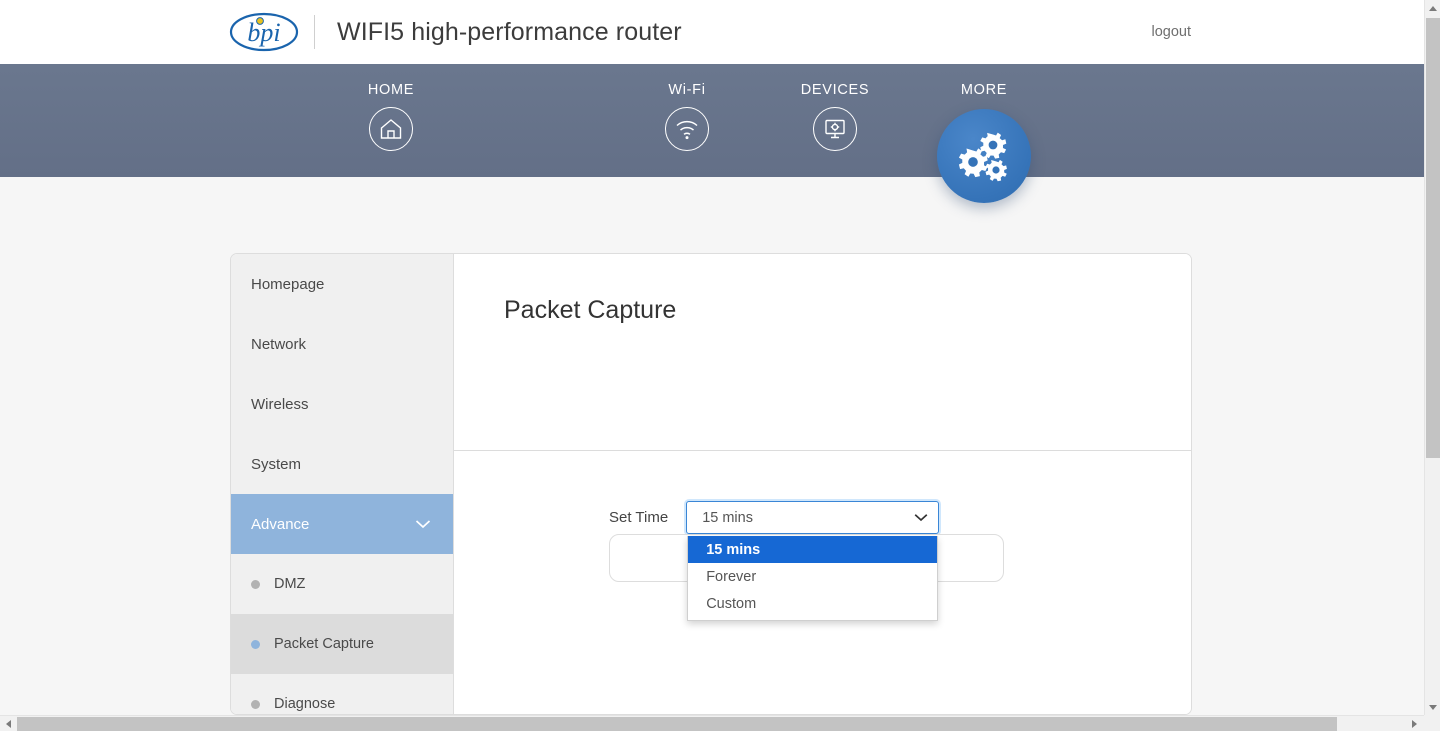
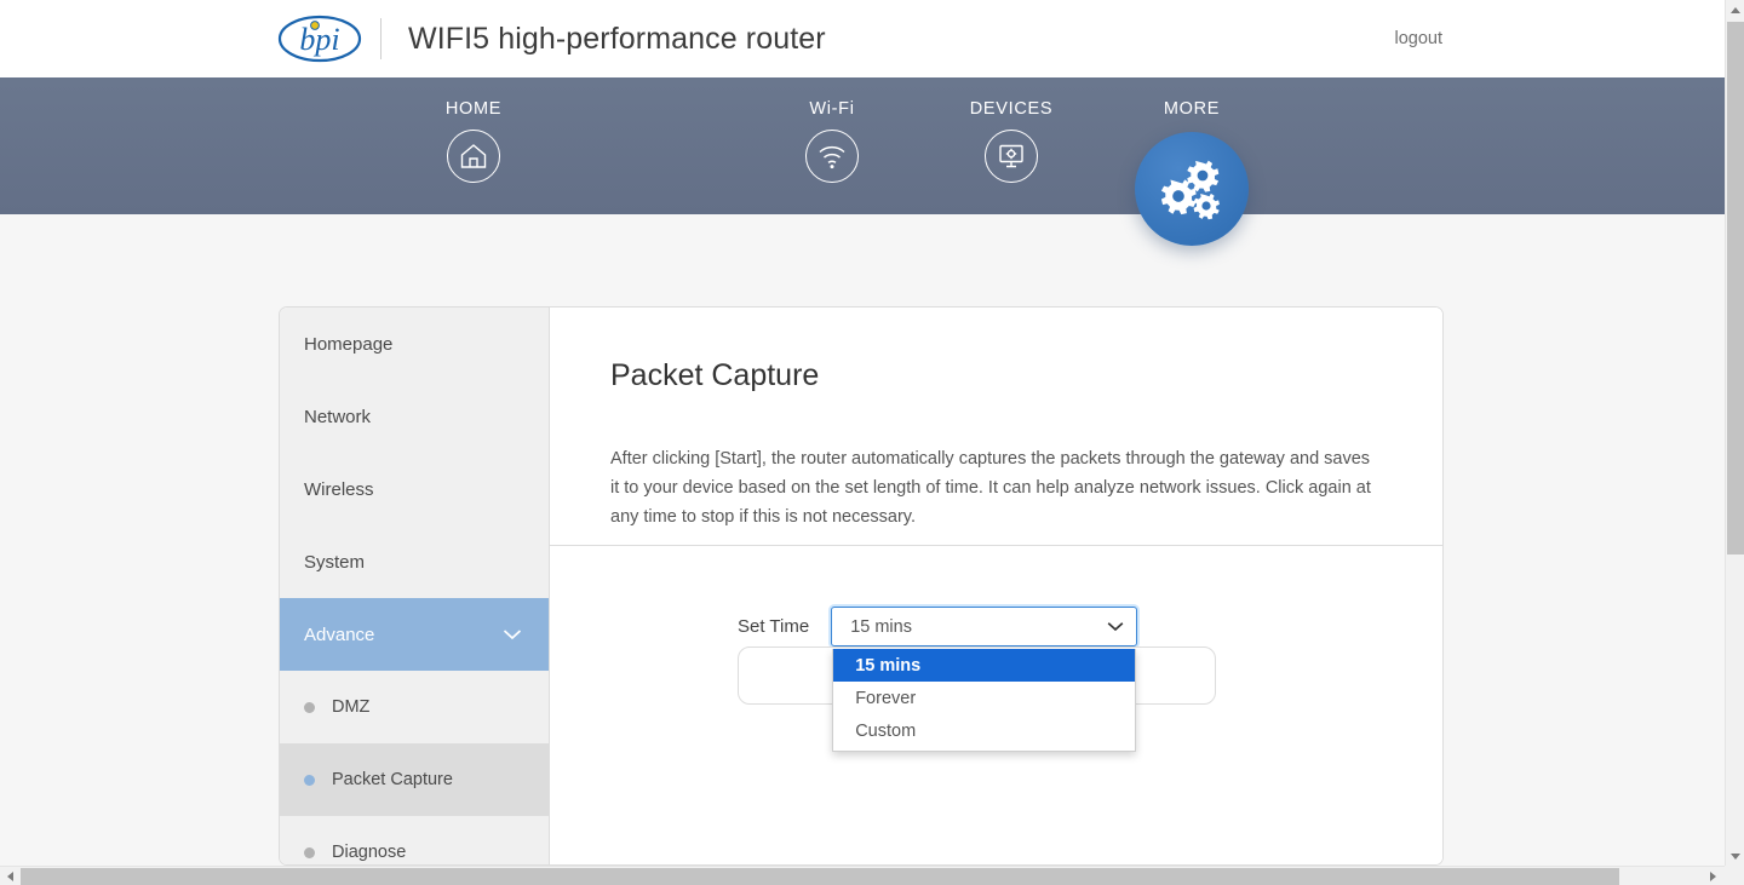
  bpi
  WIFI5 high-performance router
  logout
  HOME
  Wi-Fi
  DEVICES
  MORE
  Homepage
  Network
  Wireless
  System
  Advance
  DMZ
  Packet Capture
  Diagnose
  Packet Capture
+ After clicking [Start], the router automatically captures the packets through the gateway and saves it to your device based on the set length of time. It can help analyze network issues. Click again at any time to stop if this is not necessary.
  Set Time
  15 mins
  15 mins
  Forever
  Custom
